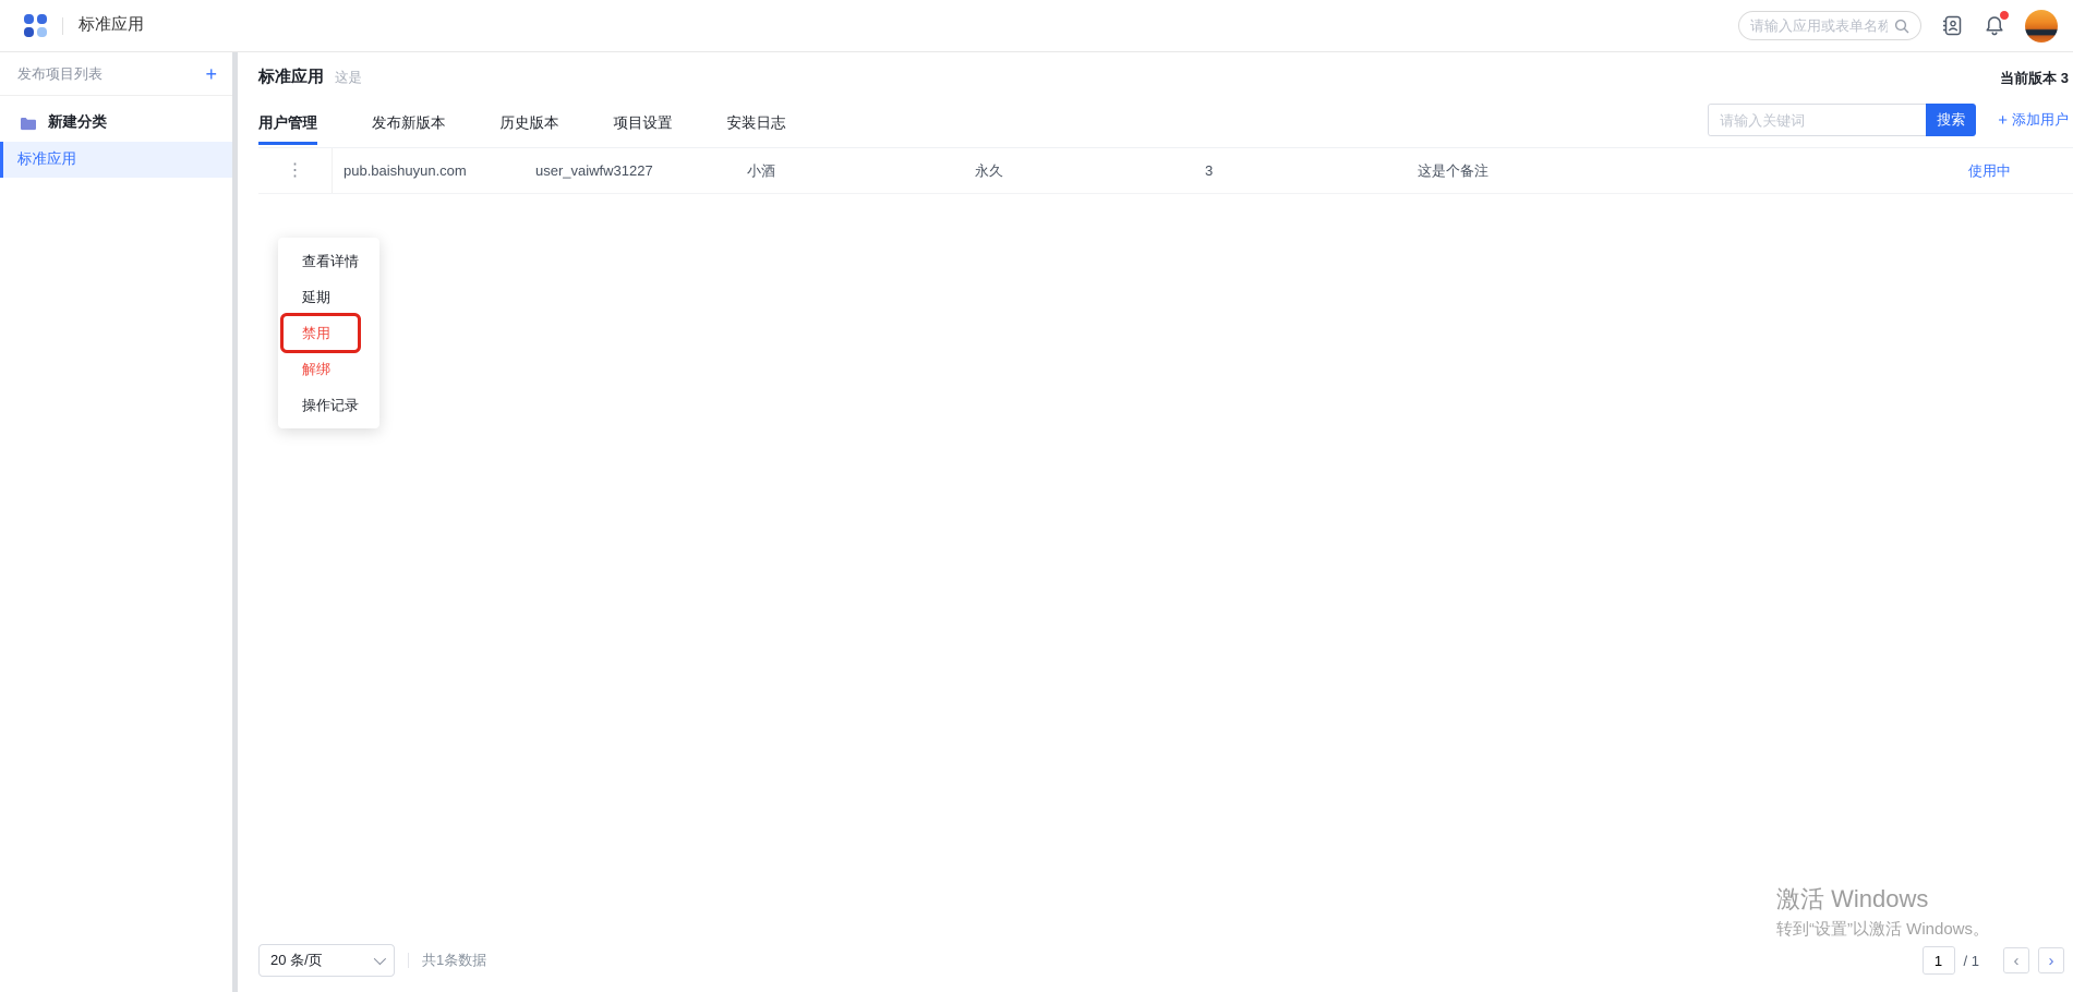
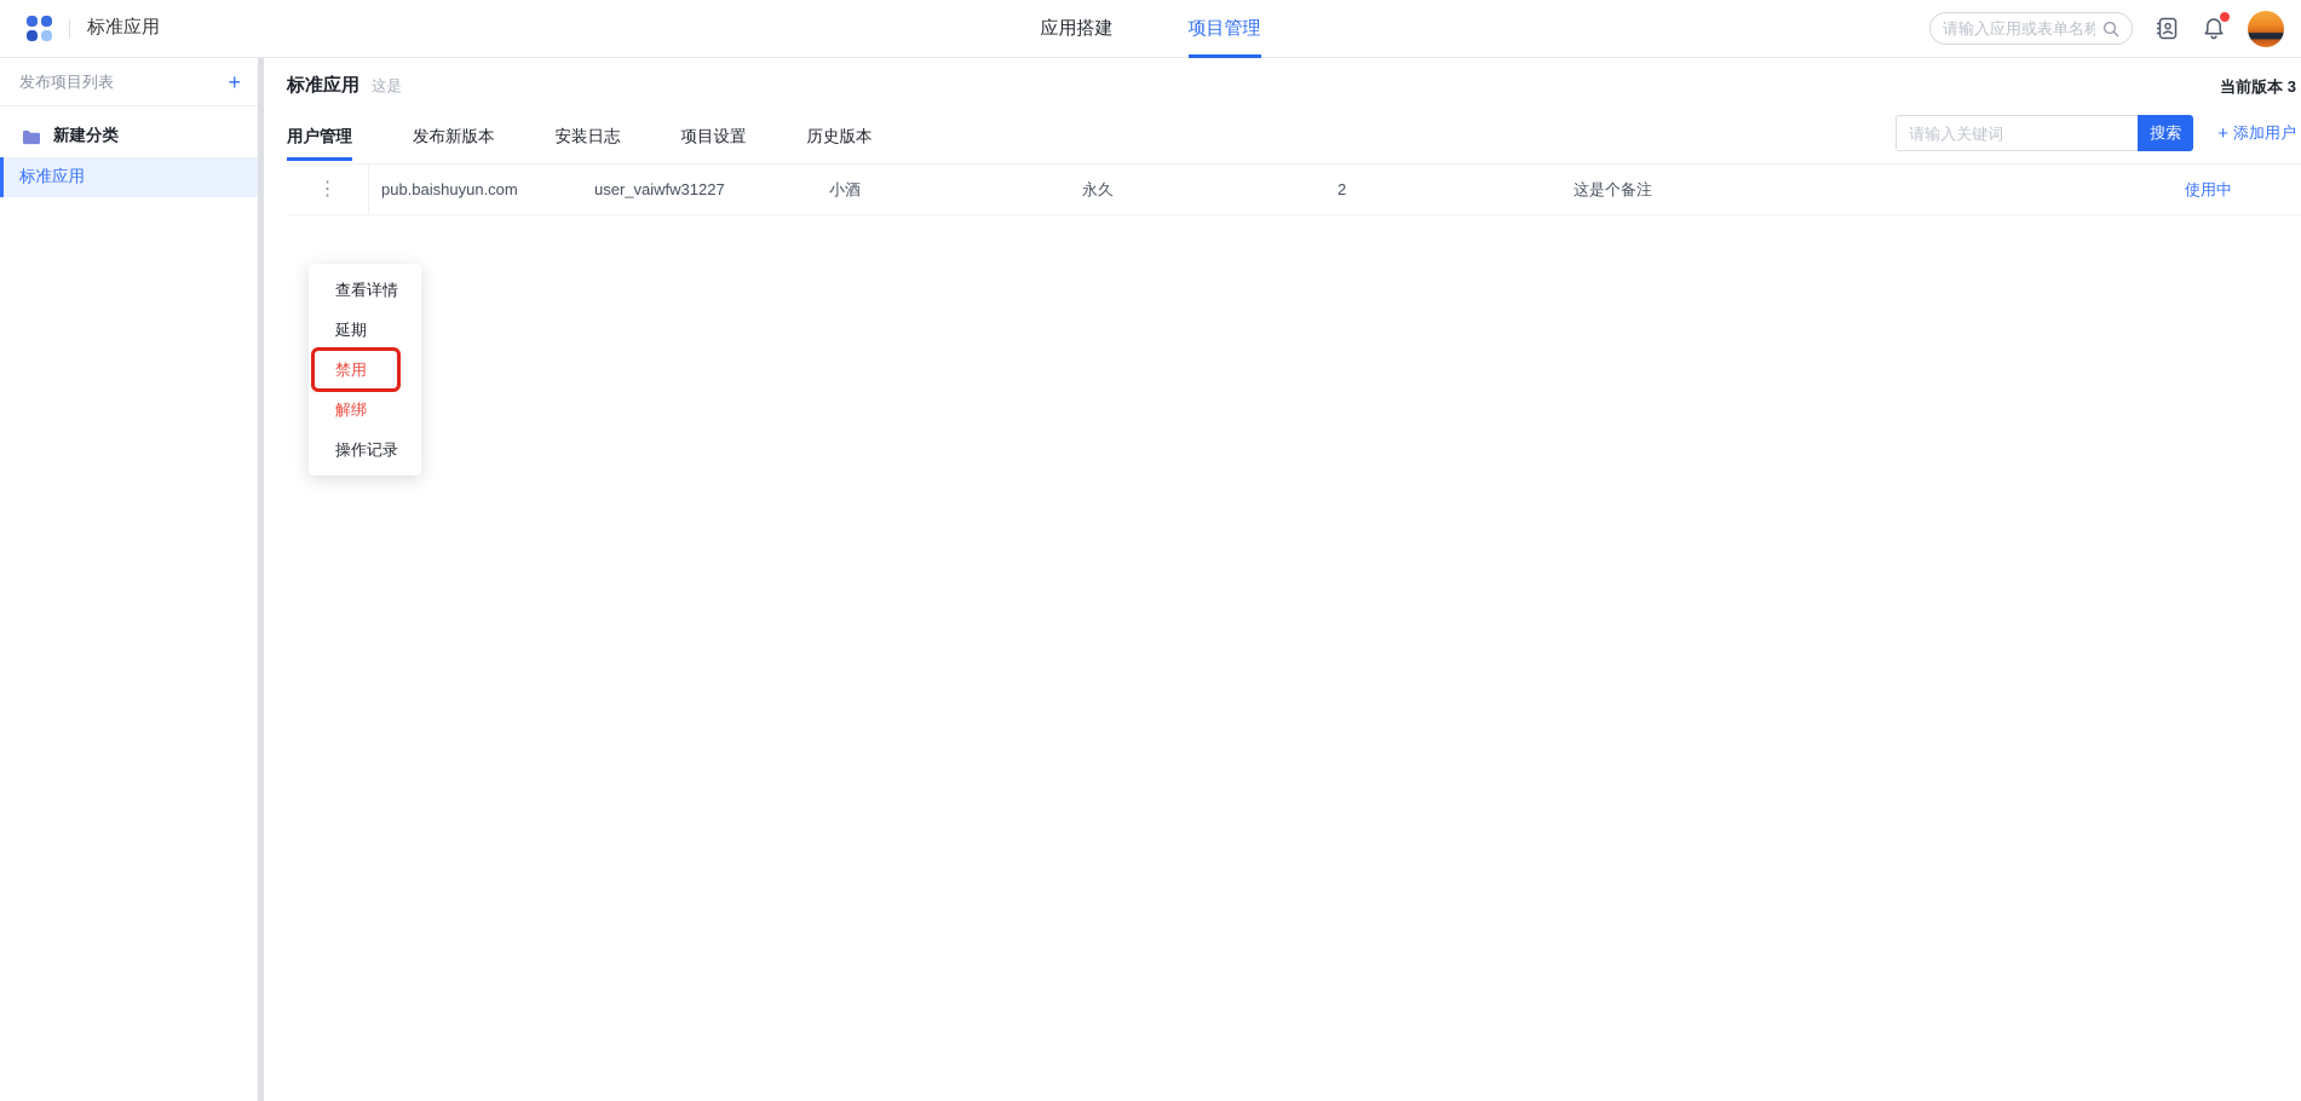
  标准应用
+ 应用搭建
+ 项目管理
  请输入应用或表单名称
  发布项目列表
  +
  新建分类
  标准应用
  标准应用
  这是
  当前版本 3
  用户管理
  发布新版本
- 历史版本
+ 安装日志
  项目设置
- 安装日志
+ 历史版本
  请输入关键词
  搜索
  +
  添加用户
  ⋮
  pub.baishuyun.com
  user_vaiwfw31227
  小酒
  永久
- 3
+ 2
  这是个备注
  使用中
  查看详情
  延期
  禁用
  解绑
  操作记录
- 20 条/页
- 共1条数据
- 1
- / 1
- ‹
- ›
- 激活 Windows
- 转到“设置”以激活 Windows。
